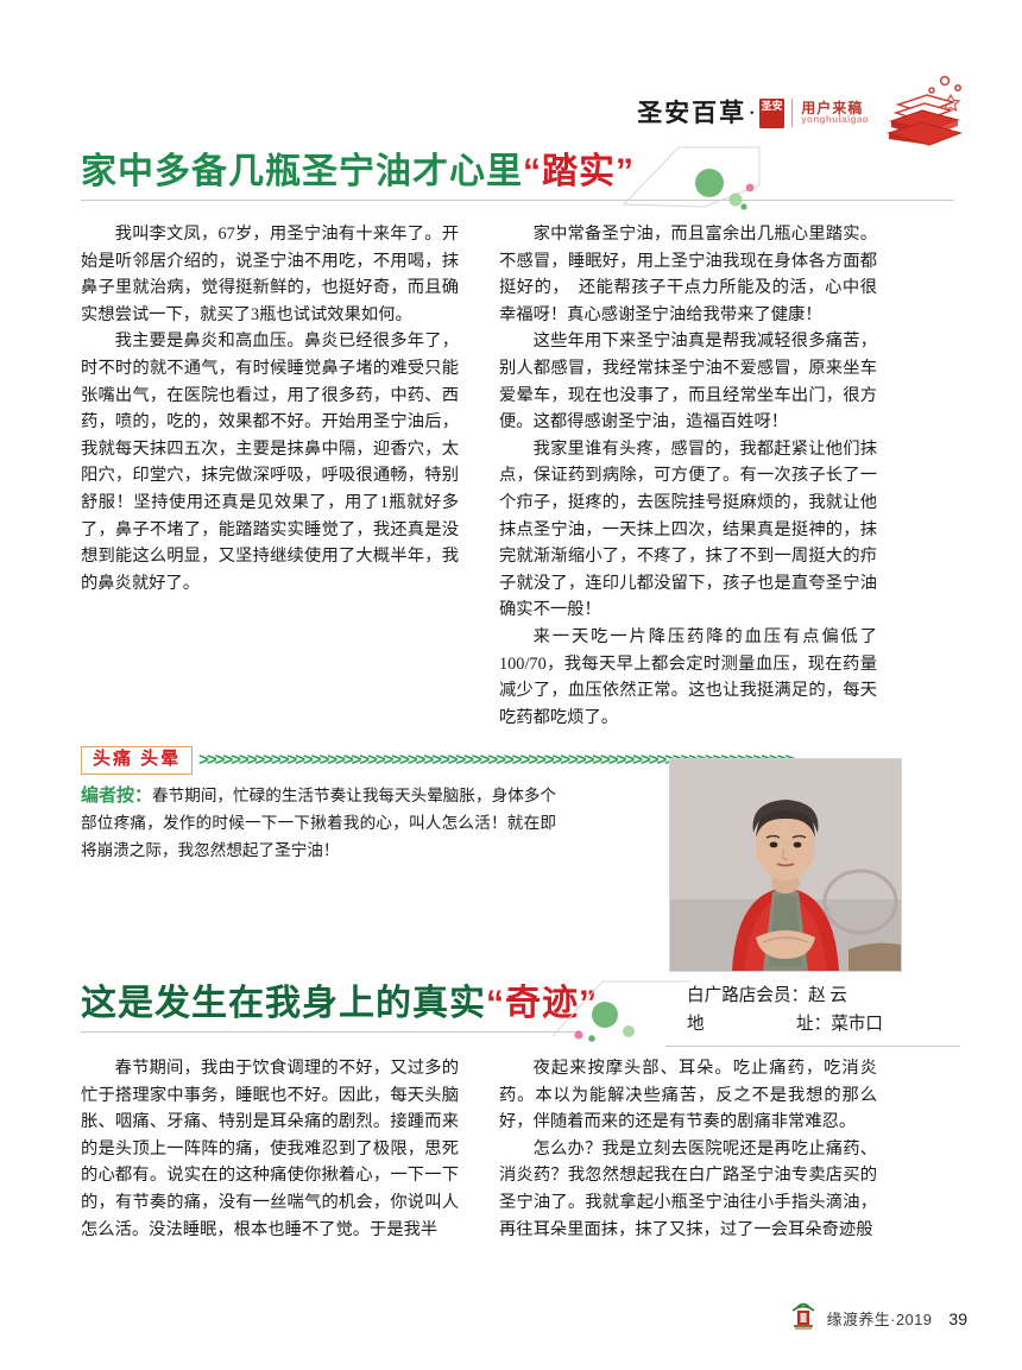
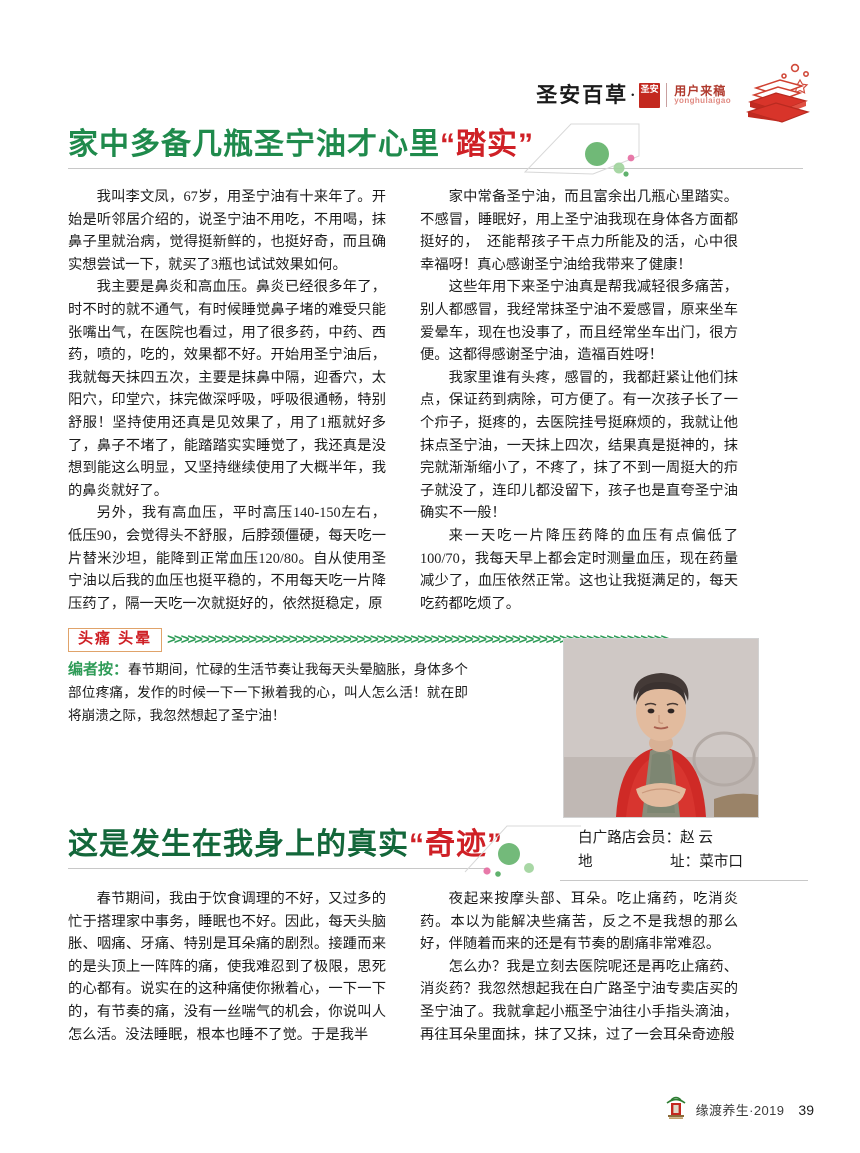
  圣安百草
  ·
  圣安
  用户来稿
  yonghulaigao
  家中多备几瓶圣宁油才心里“踏实”
  我叫李文凤，67岁，用圣宁油有十来年了。开始是听邻居介绍的，说圣宁油不用吃，不用喝，抹鼻子里就治病，觉得挺新鲜的，也挺好奇，而且确实想尝试一下，就买了3瓶也试试效果如何。
  我主要是鼻炎和高血压。鼻炎已经很多年了，时不时的就不通气，有时候睡觉鼻子堵的难受只能张嘴出气，在医院也看过，用了很多药，中药、西药，喷的，吃的，效果都不好。开始用圣宁油后，我就每天抹四五次，主要是抹鼻中隔，迎香穴，太阳穴，印堂穴，抹完做深呼吸，呼吸很通畅，特别舒服！坚持使用还真是见效果了，用了1瓶就好多了，鼻子不堵了，能踏踏实实睡觉了，我还真是没想到能这么明显，又坚持继续使用了大概半年，我的鼻炎就好了。
+ 另外，我有高血压，平时高压140-150左右，低压90，会觉得头不舒服，后脖颈僵硬，每天吃一片替米沙坦，能降到正常血压120/80。自从使用圣宁油以后我的血压也挺平稳的，不用每天吃一片降压药了，隔一天吃一次就挺好的，依然挺稳定，原
  家中常备圣宁油，而且富余出几瓶心里踏实。不感冒，睡眠好，用上圣宁油我现在身体各方面都挺好的， 还能帮孩子干点力所能及的活，心中很幸福呀！真心感谢圣宁油给我带来了健康！
  这些年用下来圣宁油真是帮我减轻很多痛苦，别人都感冒，我经常抹圣宁油不爱感冒，原来坐车爱晕车，现在也没事了，而且经常坐车出门，很方便。这都得感谢圣宁油，造福百姓呀！
  我家里谁有头疼，感冒的，我都赶紧让他们抹点，保证药到病除，可方便了。有一次孩子长了一个疖子，挺疼的，去医院挂号挺麻烦的，我就让他抹点圣宁油，一天抹上四次，结果真是挺神的，抹完就渐渐缩小了，不疼了，抹了不到一周挺大的疖子就没了，连印儿都没留下，孩子也是直夸圣宁油确实不一般！
  来一天吃一片降压药降的血压有点偏低了100/70，我每天早上都会定时测量血压，现在药量减少了，血压依然正常。这也让我挺满足的，每天吃药都吃烦了。
  头痛 头晕
  >>>>>>>>>>>>>>>>>>>>>>>>>>>>>>>>>>>>>>>>>>>>>>>>>>>>>>>>>>
  编者按：春节期间，忙碌的生活节奏让我每天头晕脑胀，身体多个部位疼痛，发作的时候一下一下揪着我的心，叫人怎么活！就在即将崩溃之际，我忽然想起了圣宁油！
  这是发生在我身上的真实“奇迹”
  白广路店会员：赵 云
  地 址：菜市口
  春节期间，我由于饮食调理的不好，又过多的忙于搭理家中事务，睡眠也不好。因此，每天头脑胀、咽痛、牙痛、特别是耳朵痛的剧烈。接踵而来的是头顶上一阵阵的痛，使我难忍到了极限，思死的心都有。说实在的这种痛使你揪着心，一下一下的，有节奏的痛，没有一丝喘气的机会，你说叫人怎么活。没法睡眠，根本也睡不了觉。于是我半
  夜起来按摩头部、耳朵。吃止痛药，吃消炎药。本以为能解决些痛苦，反之不是我想的那么好，伴随着而来的还是有节奏的剧痛非常难忍。
  怎么办？我是立刻去医院呢还是再吃止痛药、消炎药？我忽然想起我在白广路圣宁油专卖店买的圣宁油了。我就拿起小瓶圣宁油往小手指头滴油，再往耳朵里面抹，抹了又抹，过了一会耳朵奇迹般
  缘渡养生·2019
  39
